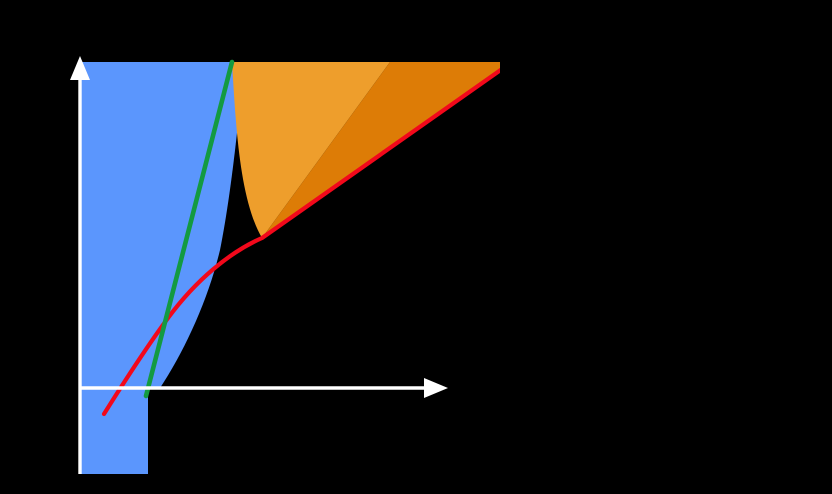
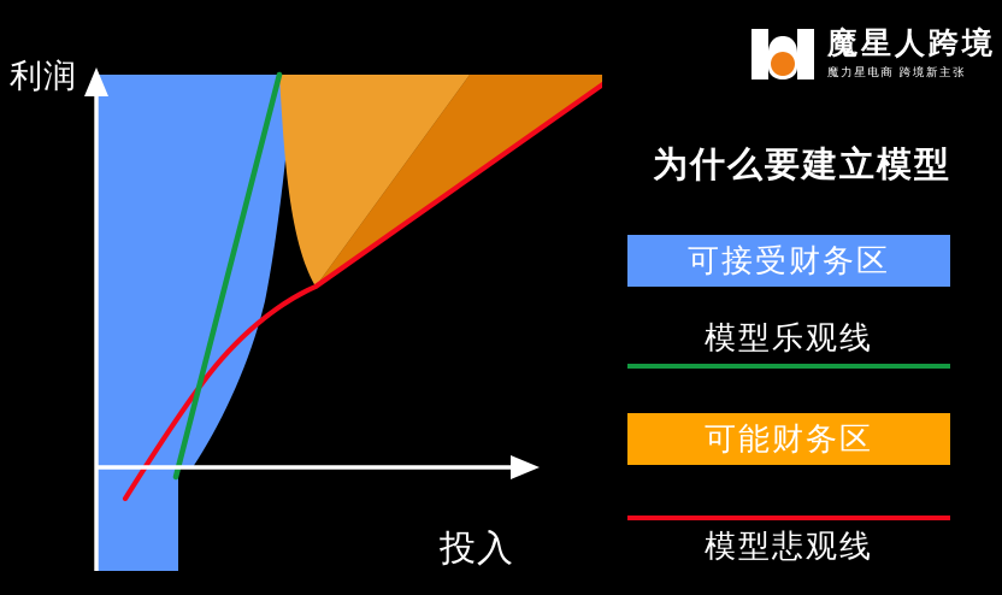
+ 利润
+ 投入
+ 魔星人跨境
+ 魔力星电商 跨境新主张
+ 为什么要建立模型
+ 可接受财务区
+ 模型乐观线
+ 可能财务区
+ 模型悲观线
